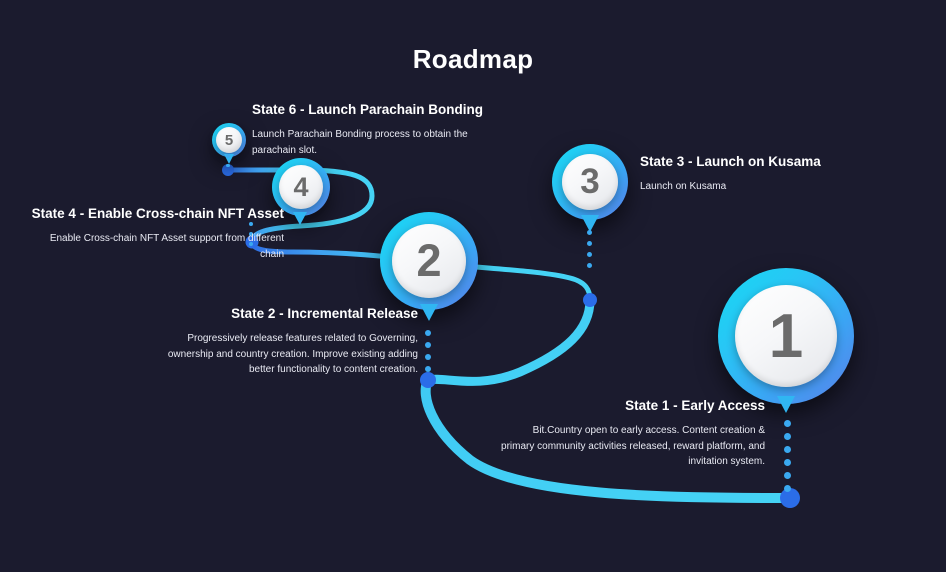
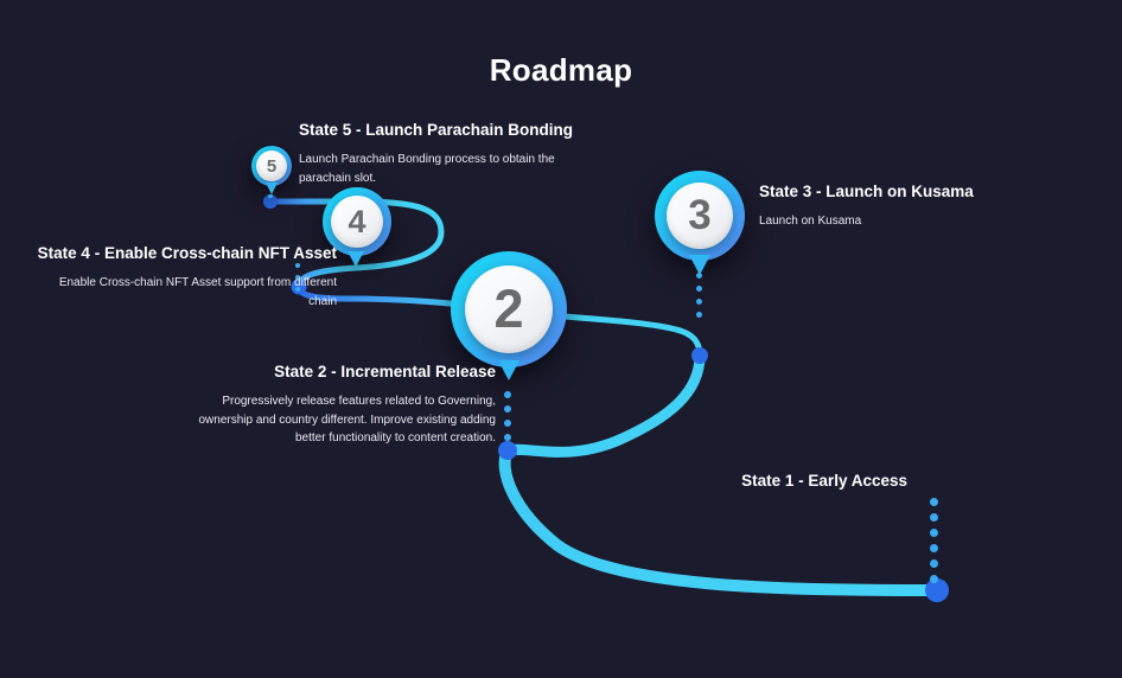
  Roadmap
- 1
  State 1 - Early Access
- Bit.Country open to early access. Content creation & primary community activities released, reward platform, and invitation system.
  2
  State 2 - Incremental Release
- Progressively release features related to Governing, ownership and country creation. Improve existing adding better functionality to content creation.
+ Progressively release features related to Governing, ownership and country different. Improve existing adding better functionality to content creation.
  3
  State 3 - Launch on Kusama
  Launch on Kusama
  4
  State 4 - Enable Cross-chain NFT Asset
  Enable Cross-chain NFT Asset support from different chain
  5
- State 6 - Launch Parachain Bonding
+ State 5 - Launch Parachain Bonding
  Launch Parachain Bonding process to obtain the parachain slot.
